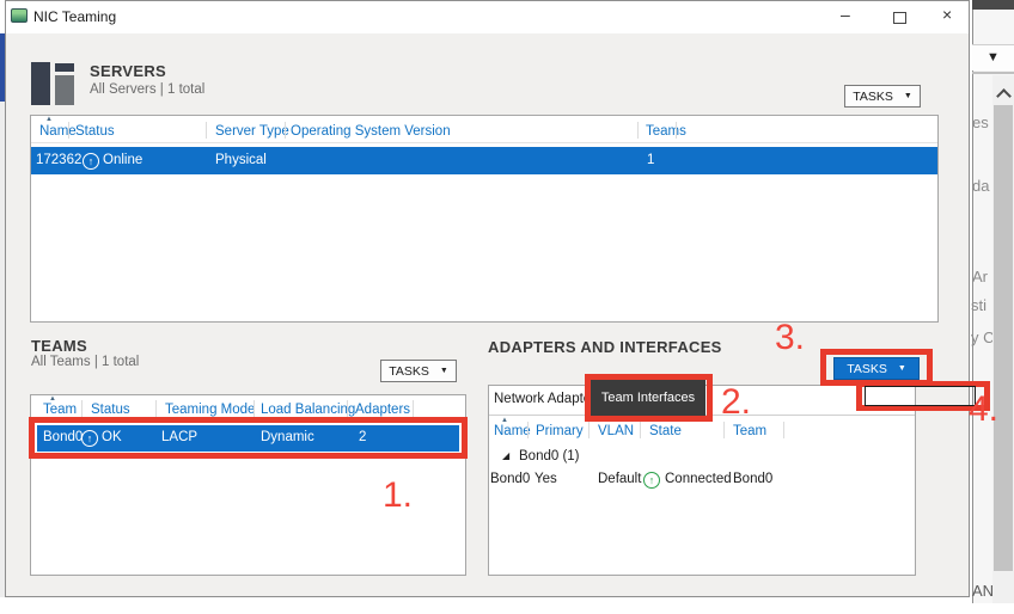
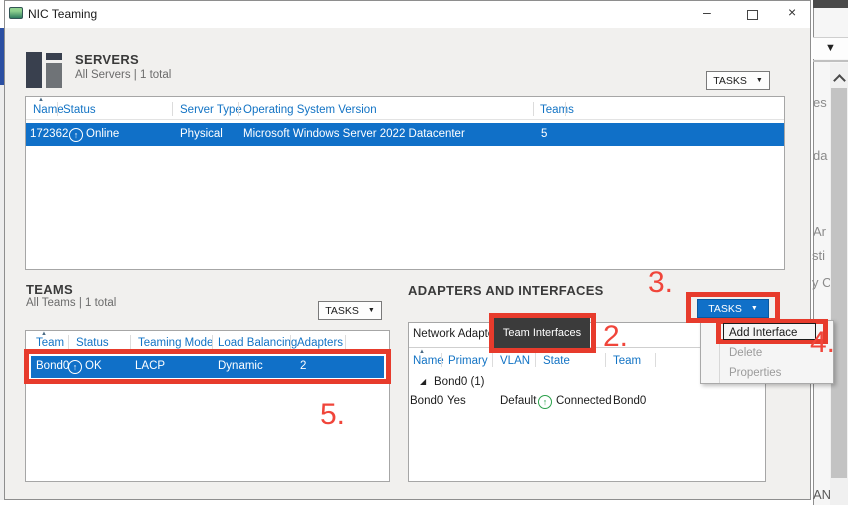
  NIC Teaming
  –
  ×
  SERVERS
  All Servers | 1 total
  TASKS
  Name
  Status
  Server Typ
  Operating System Version
  Teams
  172362
  ↑
  Online
  Physical
+ Microsoft Windows Server 2022 Datacenter
- 1
+ 5
  TEAMS
  All Teams | 1 total
  TASKS
  Team
  Status
  Teaming Mode
  Load Balancing
  Adapters
  Bond0
  ↑
  OK
  LACP
  Dynamic
  2
  ADAPTERS AND INTERFACES
  TASKS
  Network Adapte
  Team Interfaces
  Nam
  Primary
  VLAN
  State
  Team
  ◢
  Bond0 (1)
  Bond0
  Yes
  Default
  ↑
  Connected
  Bond0
+ Add Interface
+ Delete
+ Properties
- 1.
+ 5.
  2.
  3.
  4.
  ▼
  es
  da
  Ar
  sti
  y C
  AN
